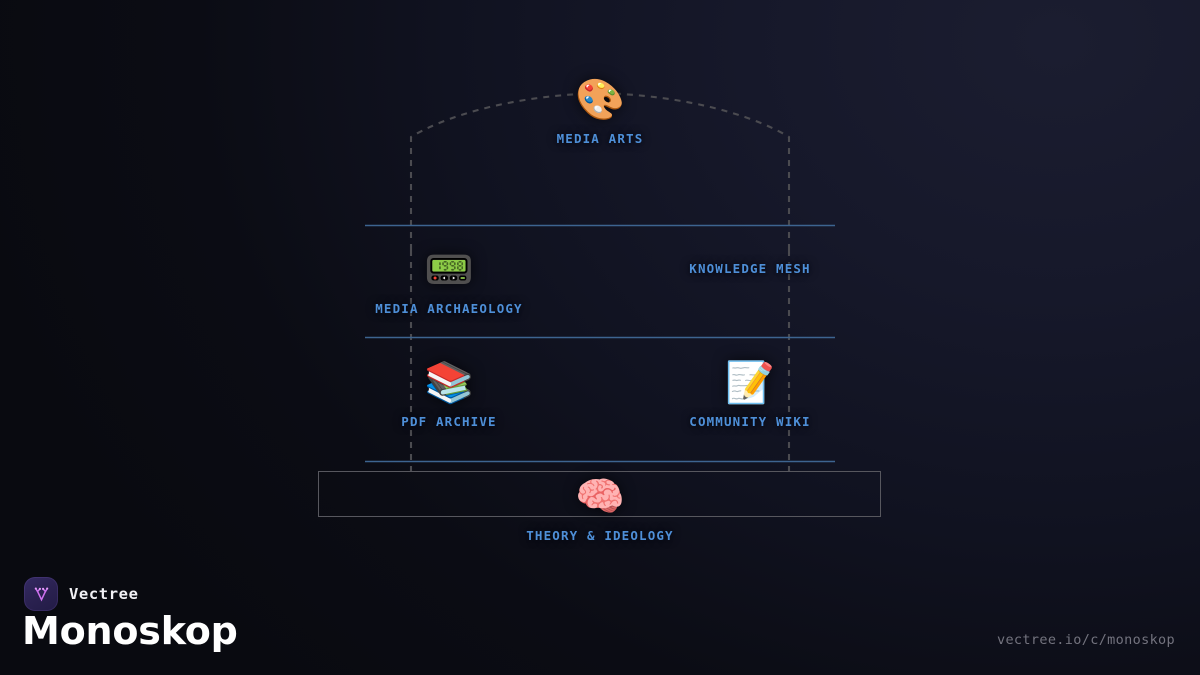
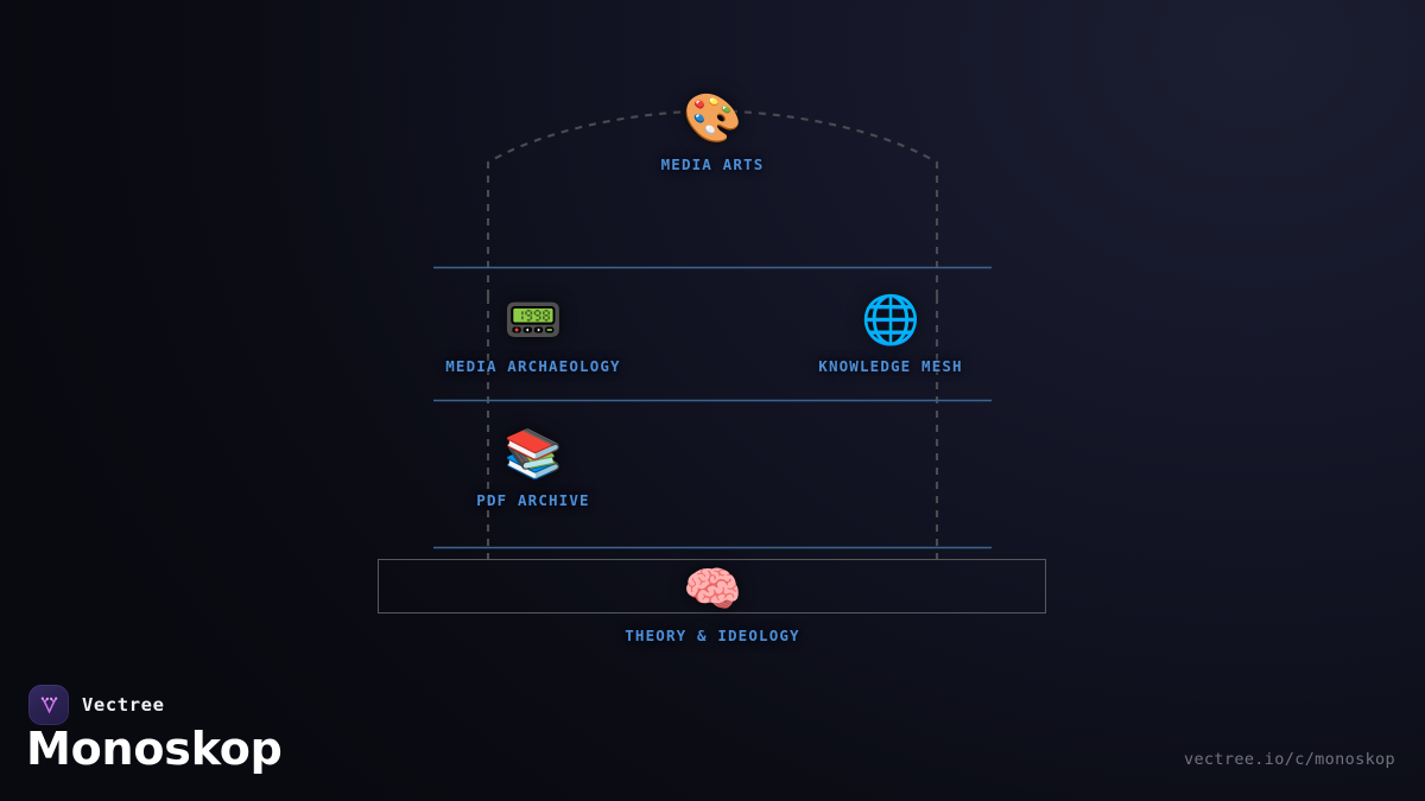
  🎨
  MEDIA ARTS
  📟
  MEDIA ARCHAEOLOGY
+ 🌐
  KNOWLEDGE MESH
  📚
  PDF ARCHIVE
- 📝
- COMMUNITY WIKI
  🧠
  THEORY & IDEOLOGY
  Vectree
  Monoskop
  vectree.io/c/monoskop
